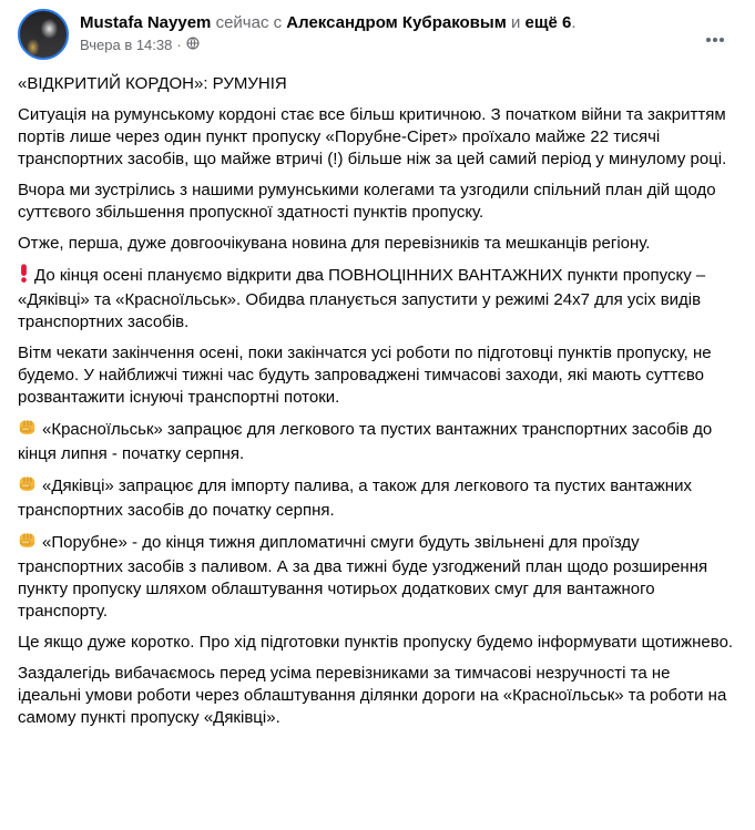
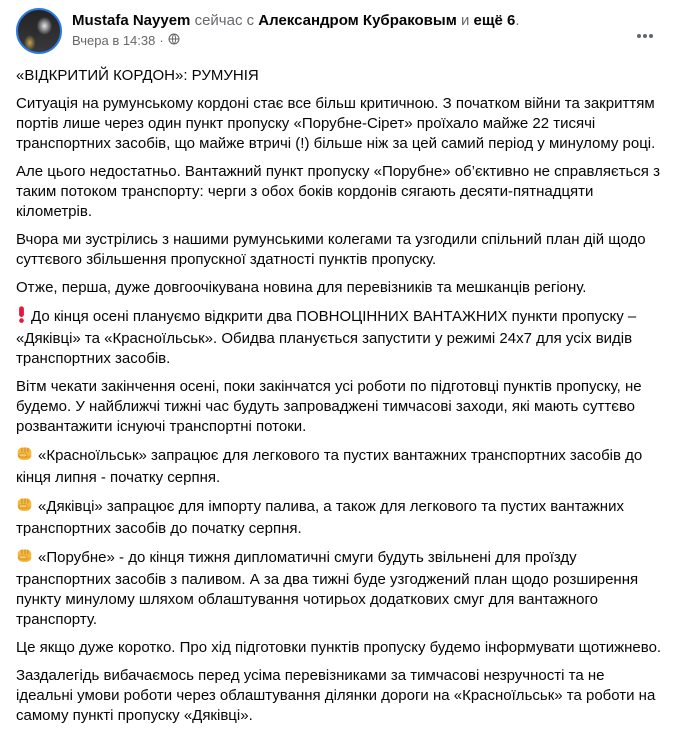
  Mustafa Nayyem сейчас с Александром Кубраковым и ещё 6.
  Вчера в 14:38
  ·
  «ВІДКРИТИЙ КОРДОН»: РУМУНІЯ
  Ситуація на румунському кордоні стає все більш критичною. З початком війни та закриттям портів лише через один пункт пропуску «Порубне-Сірет» проїхало майже 22 тисячі транспортних засобів, що майже втричі (!) більше ніж за цей самий період у минулому році.
+ Але цього недостатньо. Вантажний пункт пропуску «Порубне» об’єктивно не справляється з таким потоком транспорту: черги з обох боків кордонів сягають десяти-пятнадцяти кілометрів.
  Вчора ми зустрілись з нашими румунськими колегами та узгодили спільний план дій щодо суттєвого збільшення пропускної здатності пунктів пропуску.
  Отже, перша, дуже довгоочікувана новина для перевізників та мешканців регіону.
  До кінця осені плануємо відкрити два ПОВНОЦІННИХ ВАНТАЖНИХ пункти пропуску – «Дяківці» та «Красноїльськ». Обидва планується запустити у режимі 24х7 для усіх видів транспортних засобів.
  Вітм чекати закінчення осені, поки закінчатся усі роботи по підготовці пунктів пропуску, не будемо. У найближчі тижні час будуть запроваджені тимчасові заходи, які мають суттєво розвантажити існуючі транспортні потоки.
  «Красноїльськ» запрацює для легкового та пустих вантажних транспортних засобів до кінця липня - початку серпня.
  «Дяківці» запрацює для імпорту палива, а також для легкового та пустих вантажних транспортних засобів до початку серпня.
- «Порубне» - до кінця тижня дипломатичні смуги будуть звільнені для проїзду транспортних засобів з паливом. А за два тижні буде узгоджений план щодо розширення пункту пропуску шляхом облаштування чотирьох додаткових смуг для вантажного транспорту.
+ «Порубне» - до кінця тижня дипломатичні смуги будуть звільнені для проїзду транспортних засобів з паливом. А за два тижні буде узгоджений план щодо розширення пункту минулому шляхом облаштування чотирьох додаткових смуг для вантажного транспорту.
  Це якщо дуже коротко. Про хід підготовки пунктів пропуску будемо інформувати щотижнево.
  Заздалегідь вибачаємось перед усіма перевізниками за тимчасові незручності та не ідеальні умови роботи через облаштування ділянки дороги на «Красноїльськ» та роботи на самому пункті пропуску «Дяківці».
